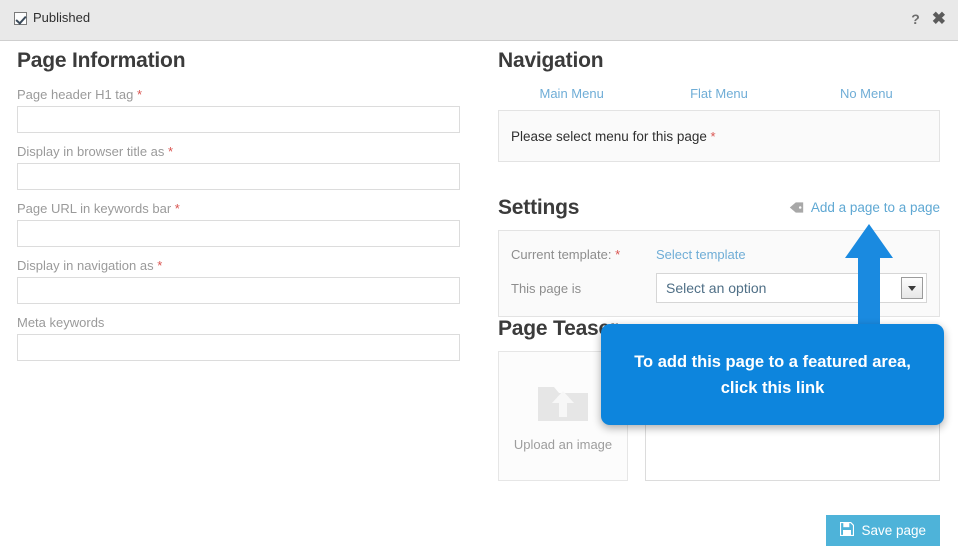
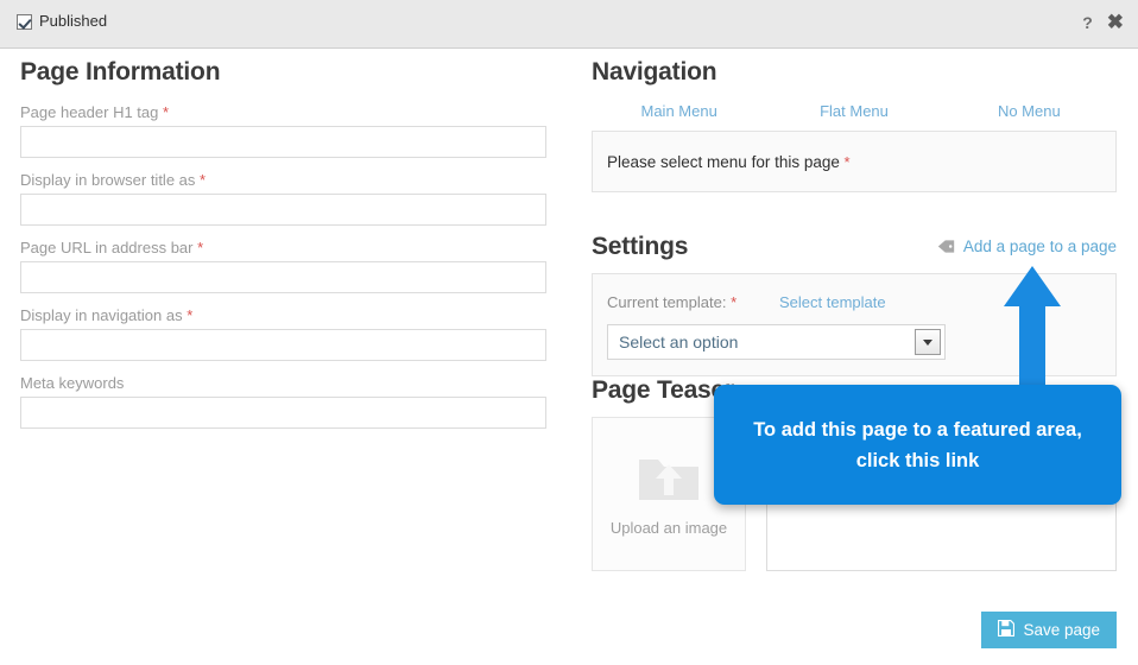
  Published
  ?
  ✖
  Page Information
  Page header H1 tag *
  Display in browser title as *
- Page URL in keywords bar *
+ Page URL in address bar *
  Display in navigation as *
  Meta keywords
  Navigation
  Main Menu
  Flat Menu
  No Menu
  Please select menu for this page
  *
  Settings
  Add a page to a page
  Current template: *
  Select template
- This page is
  Select an option
  Page Teas
  Upload an image
  Save page
  To add this page to a featured area, click this link
